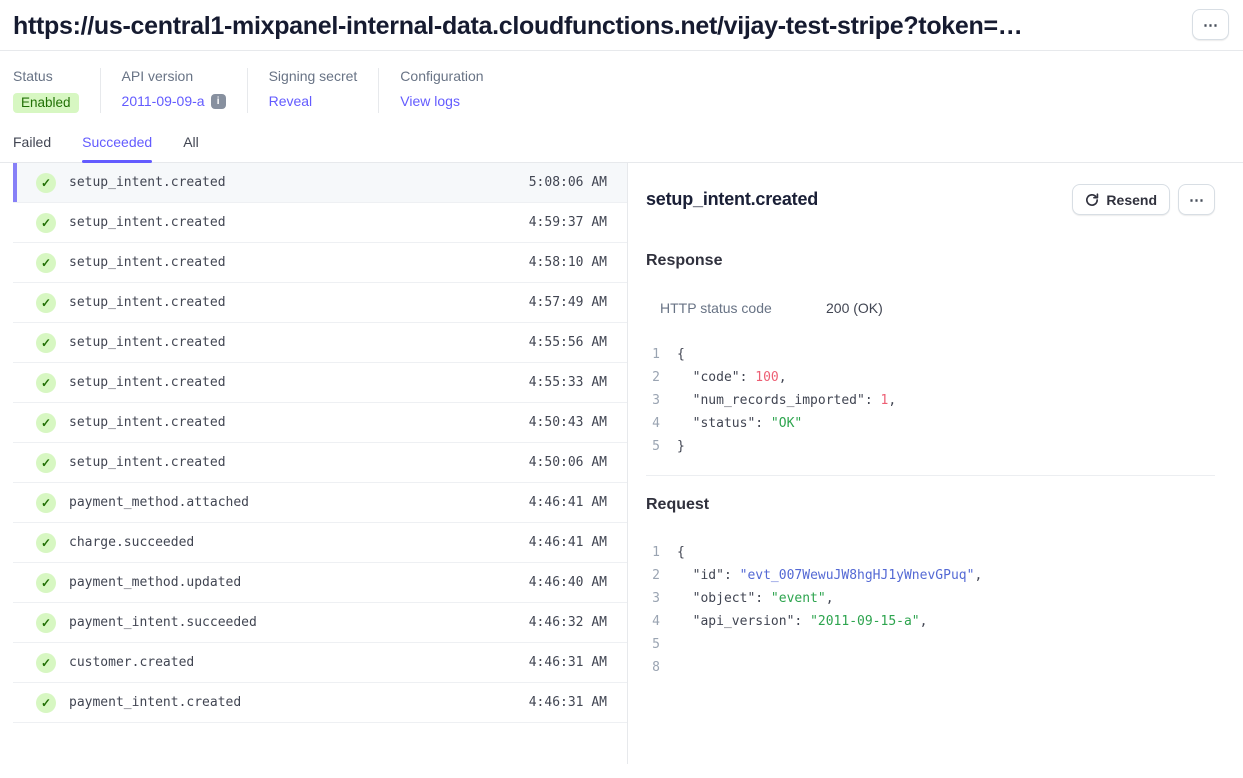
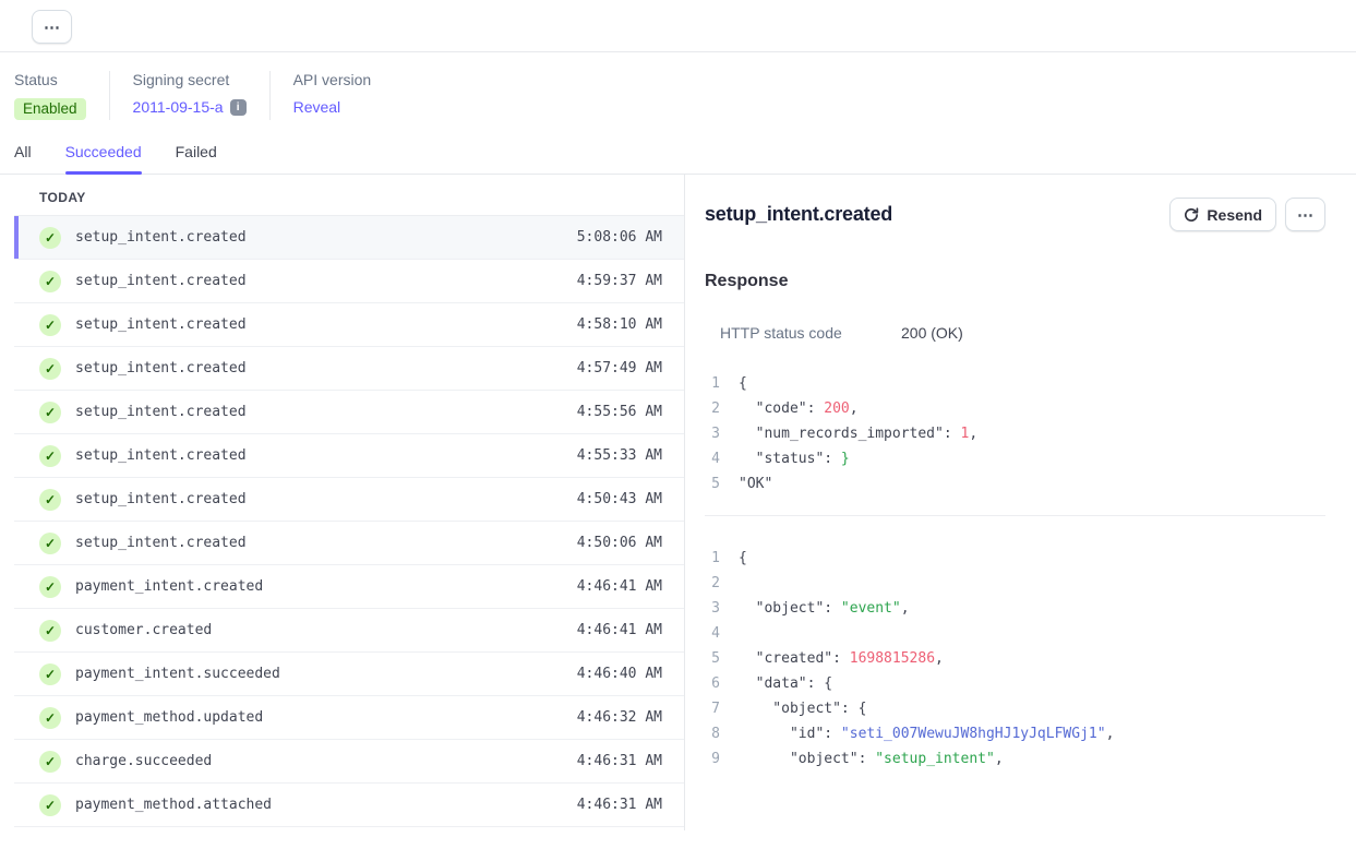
- https://us-central1-mixpanel-internal-data.cloudfunctions.net/vijay-test-stripe?token=…
  ⋯
  Status
  Enabled
- API version
+ Signing secret
- 2011-09-09-a
+ 2011-09-15-a
  i
- Signing secret
+ API version
  Reveal
- Configuration
- View logs
- Failed
+ All
  Succeeded
- All
+ Failed
+ TODAY
  ✓
  setup_intent.created
  5:08:06 AM
  ✓
  setup_intent.created
  4:59:37 AM
  ✓
  setup_intent.created
  4:58:10 AM
  ✓
  setup_intent.created
  4:57:49 AM
  ✓
  setup_intent.created
  4:55:56 AM
  ✓
  setup_intent.created
  4:55:33 AM
  ✓
  setup_intent.created
  4:50:43 AM
  ✓
  setup_intent.created
  4:50:06 AM
  ✓
- payment_method.attached
+ payment_intent.created
  4:46:41 AM
  ✓
- charge.succeeded
+ customer.created
  4:46:41 AM
  ✓
- payment_method.updated
+ payment_intent.succeeded
  4:46:40 AM
  ✓
- payment_intent.succeeded
+ payment_method.updated
  4:46:32 AM
  ✓
- customer.created
+ charge.succeeded
  4:46:31 AM
  ✓
- payment_intent.created
+ payment_method.attached
  4:46:31 AM
  setup_intent.created
  Resend
  ⋯
  Response
  HTTP status code
  200 (OK)
  1
  {
  2
- "code": 100,
+ "code": 200,
  3
  "num_records_imported": 1,
  4
- "status": "OK"
+ "status": }
  5
- }
+ "OK"
- Request
  1
  {
  2
- "id": "evt_007WewuJW8hgHJ1yWnevGPuq",
  3
  "object": "event",
  4
- "api_version": "2011-09-15-a",
  5
+ "created": 1698815286,
+ 6
+ "data": {
+ 7
+ "object": {
  8
+ "id": "seti_007WewuJW8hgHJ1yJqLFWGj1",
+ 9
+ "object": "setup_intent",
